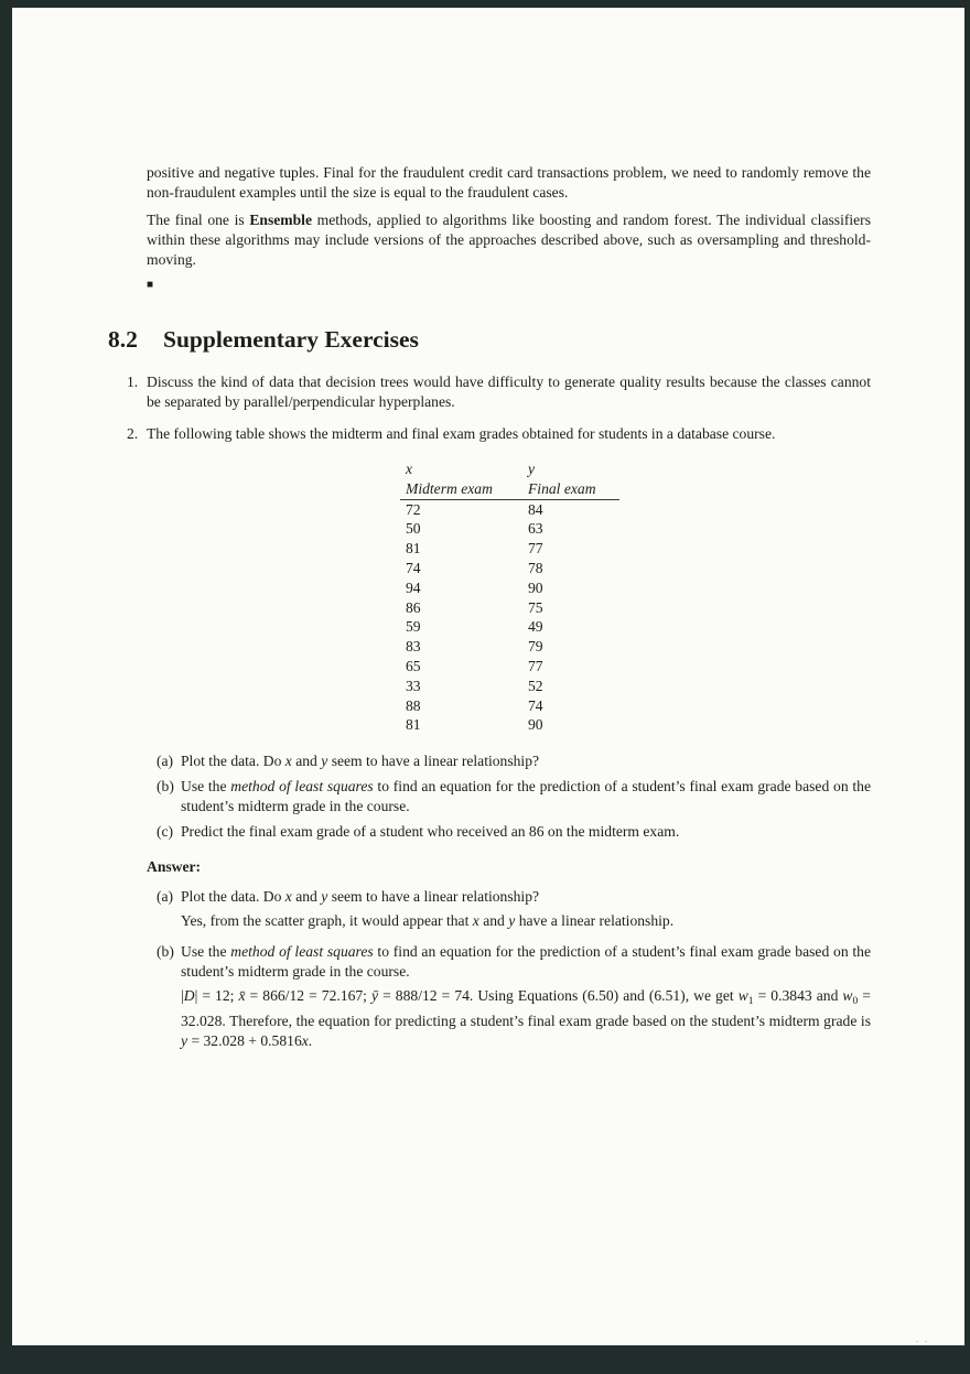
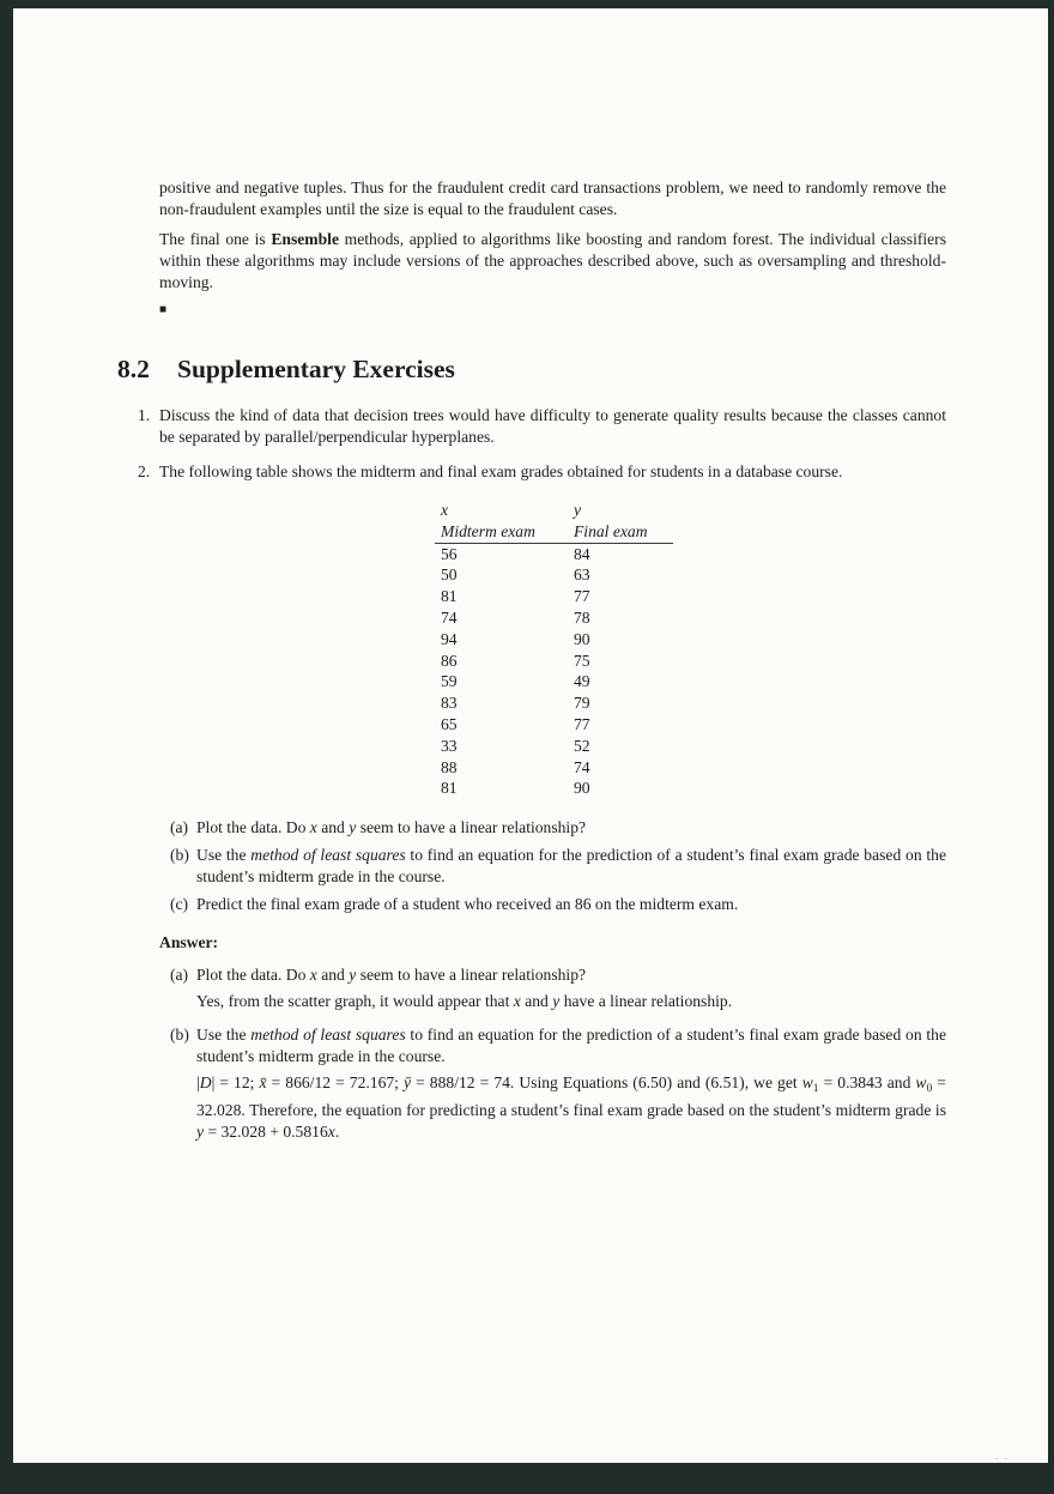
- positive and negative tuples. Final for the fraudulent credit card transactions problem, we need to randomly remove the non-fraudulent examples until the size is equal to the fraudulent cases.
+ positive and negative tuples. Thus for the fraudulent credit card transactions problem, we need to randomly remove the non-fraudulent examples until the size is equal to the fraudulent cases.
  The final one is Ensemble methods, applied to algorithms like boosting and random forest. The individual classifiers within these algorithms may include versions of the approaches described above, such as oversampling and threshold-moving.
  ■
  8.2
  Supplementary Exercises
  1.
  Discuss the kind of data that decision trees would have difficulty to generate quality results because the classes cannot be separated by parallel/perpendicular hyperplanes.
  2.
  The following table shows the midterm and final exam grades obtained for students in a database course.
  x	y
  Midterm exam	Final exam
- 72	84
+ 56	84
  50	63
  81	77
  74	78
  94	90
  86	75
  59	49
  83	79
  65	77
  33	52
  88	74
  81	90
  (a)
  Plot the data. Do x and y seem to have a linear relationship?
  (b)
  Use the method of least squares to find an equation for the prediction of a student’s final exam grade based on the student’s midterm grade in the course.
  (c)
  Predict the final exam grade of a student who received an 86 on the midterm exam.
  Answer:
  (a)
  Plot the data. Do x and y seem to have a linear relationship?
  Yes, from the scatter graph, it would appear that x and y have a linear relationship.
  (b)
  Use the method of least squares to find an equation for the prediction of a student’s final exam grade based on the student’s midterm grade in the course.
  |D| = 12; x̄ = 866/12 = 72.167; ȳ = 888/12 = 74. Using Equations (6.50) and (6.51), we get w1 = 0.3843 and w0 = 32.028. Therefore, the equation for predicting a student’s final exam grade based on the student’s midterm grade is y = 32.028 + 0.5816x.
  . .
